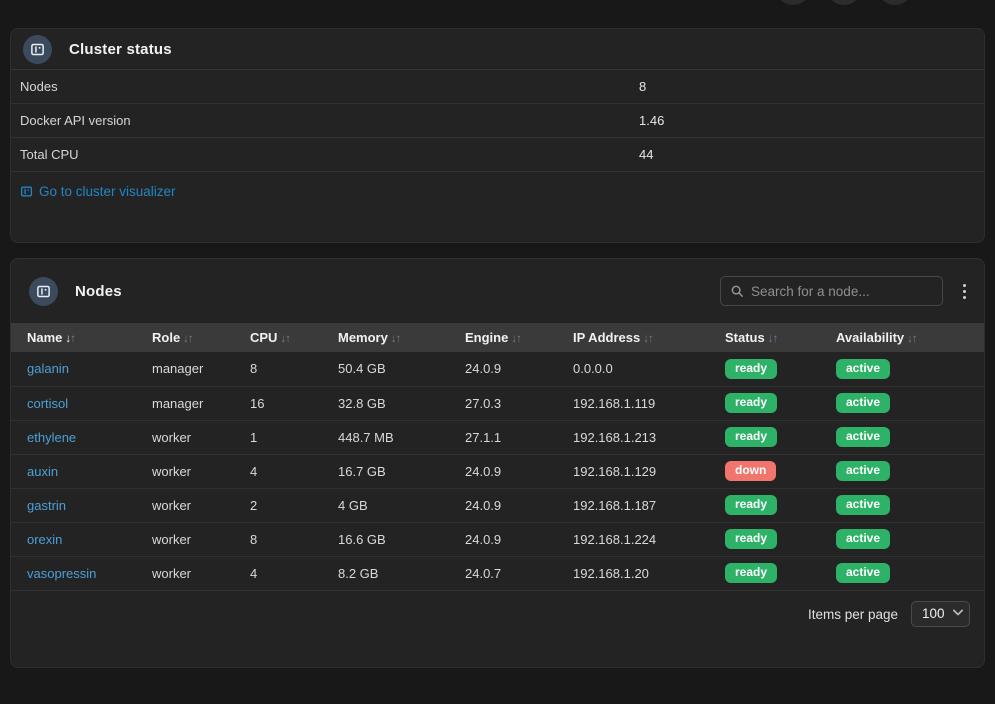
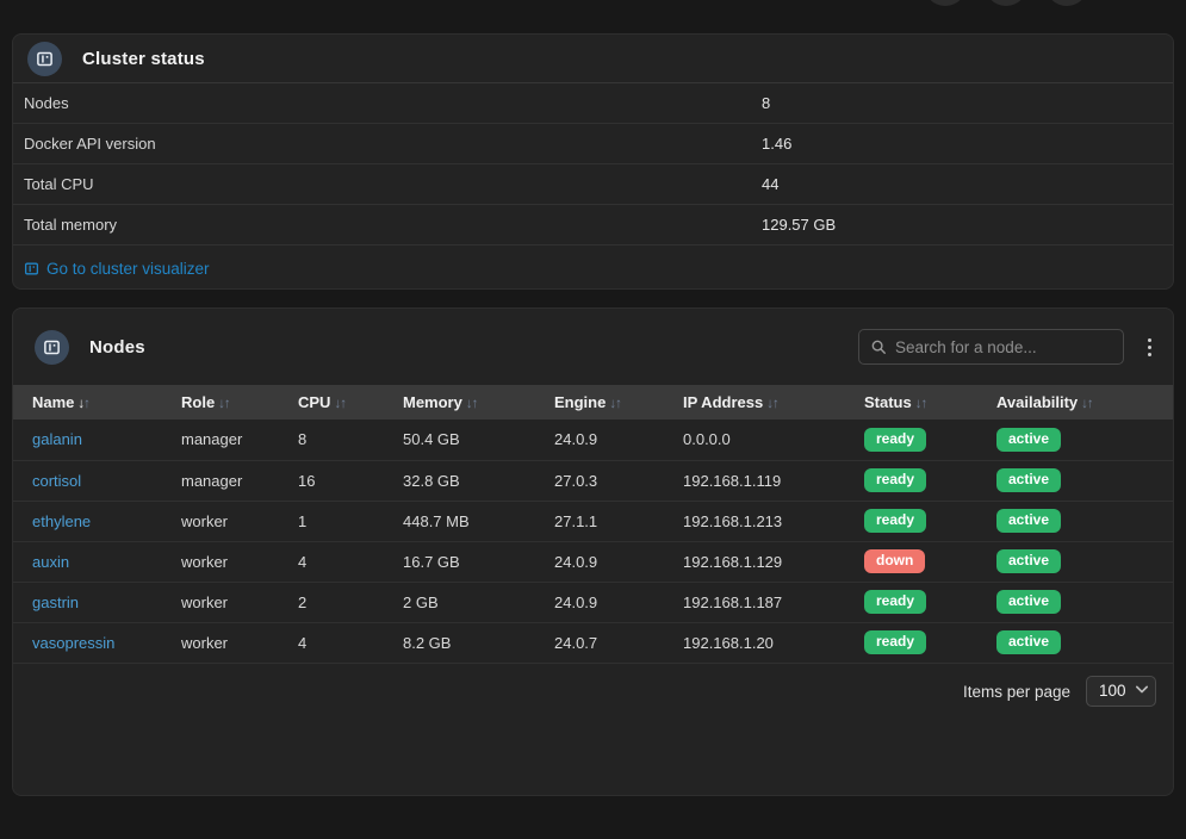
  Cluster status
  Nodes
  8
  Docker API version
  1.46
  Total CPU
  44
+ Total memory
+ 129.57 GB
  Go to cluster visualizer
  Nodes
  Search for a node...
  Name ↓↑	Role ↓↑	CPU ↓↑	Memory ↓↑	Engine ↓↑	IP Address ↓↑	Status ↓↑	Availability ↓↑
  galanin	manager	8	50.4 GB	24.0.9	0.0.0.0	ready	active
  cortisol	manager	16	32.8 GB	27.0.3	192.168.1.119	ready	active
  ethylene	worker	1	448.7 MB	27.1.1	192.168.1.213	ready	active
  auxin	worker	4	16.7 GB	24.0.9	192.168.1.129	down	active
- gastrin	worker	2	4 GB	24.0.9	192.168.1.187	ready	active
+ gastrin	worker	2	2 GB	24.0.9	192.168.1.187	ready	active
- orexin	worker	8	16.6 GB	24.0.9	192.168.1.224	ready	active
  vasopressin	worker	4	8.2 GB	24.0.7	192.168.1.20	ready	active
  Items per page
  100
